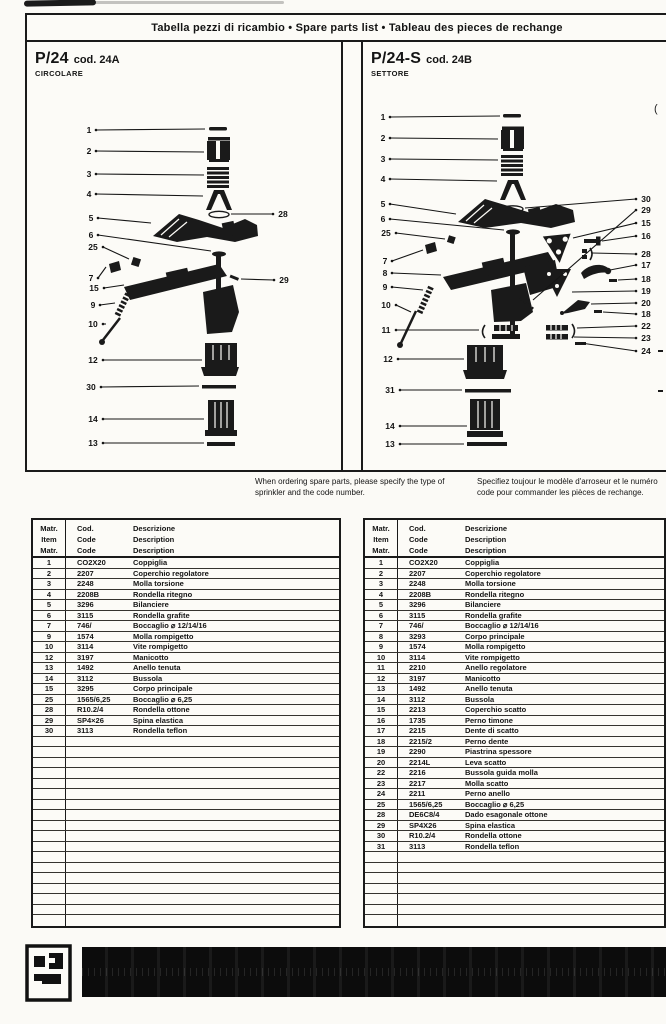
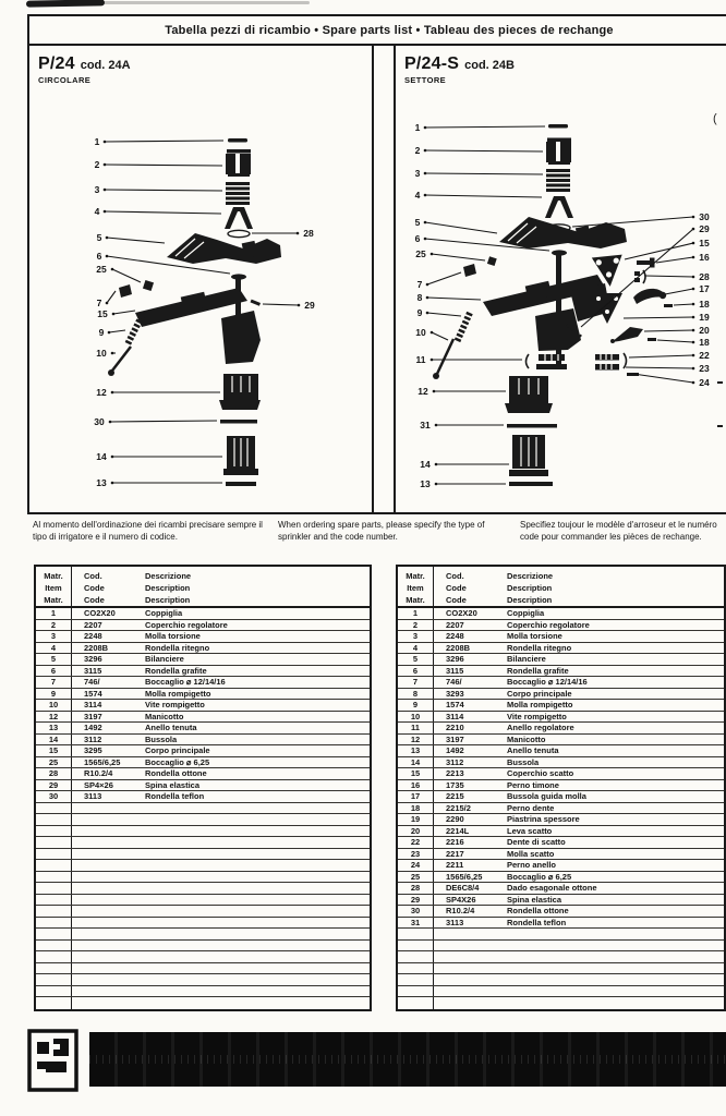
  Tabella pezzi di ricambio • Spare parts list • Tableau des pieces de rechange
  P/24 cod. 24A
  CIRCOLARE
  1
  2
  3
  4
  5
  6
  25
  7
  15
  9
  10
  12
  30
  14
  13
  28
  29
  P/24-S cod. 24B
  SETTORE
  (
  1
  2
  3
  4
  5
  6
  25
  7
  8
  9
  10
  11
  12
  31
  14
  13
  30
  29
  15
  16
  28
  17
  18
  19
  20
  18
  22
  23
  24
+ Al momento dell'ordinazione dei ricambi precisare sempre il tipo di irrigatore e il numero di codice.
  When ordering spare parts, please specify the type of sprinkler and the code number.
  Specifiez toujour le modèle d'arroseur et le numéro code pour commander les pièces de rechange.
  Matr.
  Item
  Matr.
  Cod.
  Code
  Code
  Descrizione
  Description
  Description
  1
  CO2X20
  Coppiglia
  2
  2207
  Coperchio regolatore
  3
  2248
  Molla torsione
  4
  2208B
  Rondella ritegno
  5
  3296
  Bilanciere
  6
  3115
  Rondella grafite
  7
  746/
  Boccaglio ⌀ 12/14/16
  9
  1574
  Molla rompigetto
  10
  3114
  Vite rompigetto
  12
  3197
  Manicotto
  13
  1492
  Anello tenuta
  14
  3112
  Bussola
  15
  3295
  Corpo principale
  25
  1565/6,25
  Boccaglio ⌀ 6,25
  28
  R10.2/4
  Rondella ottone
  29
  SP4×26
  Spina elastica
  30
  3113
  Rondella teflon
  Matr.
  Item
  Matr.
  Cod.
  Code
  Code
  Descrizione
  Description
  Description
  1
  CO2X20
  Coppiglia
  2
  2207
  Coperchio regolatore
  3
  2248
  Molla torsione
  4
  2208B
  Rondella ritegno
  5
  3296
  Bilanciere
  6
  3115
  Rondella grafite
  7
  746/
  Boccaglio ⌀ 12/14/16
  8
  3293
  Corpo principale
  9
  1574
  Molla rompigetto
  10
  3114
  Vite rompigetto
  11
  2210
  Anello regolatore
  12
  3197
  Manicotto
  13
  1492
  Anello tenuta
  14
  3112
  Bussola
  15
  2213
  Coperchio scatto
  16
  1735
  Perno timone
  17
  2215
- Dente di scatto
+ Bussola guida molla
  18
  2215/2
  Perno dente
  19
  2290
  Piastrina spessore
  20
  2214L
  Leva scatto
  22
  2216
- Bussola guida molla
+ Dente di scatto
  23
  2217
  Molla scatto
  24
  2211
  Perno anello
  25
  1565/6,25
  Boccaglio ⌀ 6,25
  28
  DE6C8/4
  Dado esagonale ottone
  29
  SP4X26
  Spina elastica
  30
  R10.2/4
  Rondella ottone
  31
  3113
  Rondella teflon
